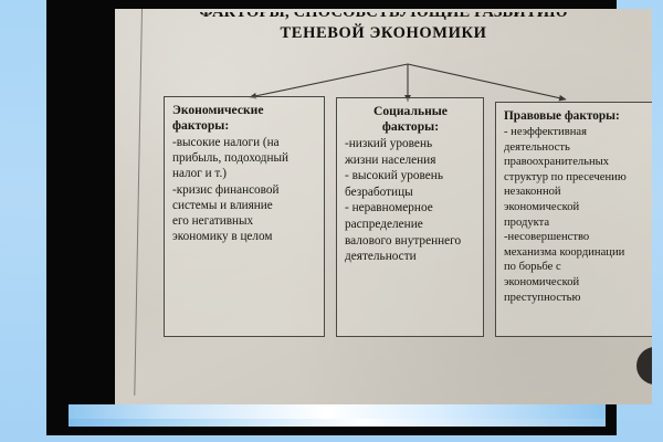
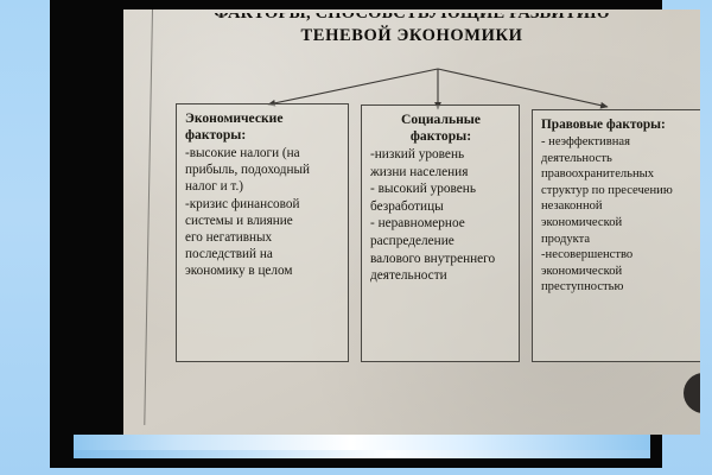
  ФАКТОРЫ, СПОСОБСТВУЮЩИЕ РАЗВИТИЮ
  ТЕНЕВОЙ ЭКОНОМИКИ
  Экономические факторы:
  -высокие налоги (на
  прибыль, подоходный
  налог и т.)
  -кризис финансовой
  системы и влияние
  его негативных
+ последствий на
  экономику в целом
  Социальные факторы:
  -низкий уровень
  жизни населения
  - высокий уровень
  безработицы
  - неравномерное
  распределение
  валового внутреннего
  деятельности
  Правовые факторы:
  - неэффективная
  деятельность
  правоохранительных
  структур по пресечению
  незаконной
  экономической
  продукта
  -несовершенство
- механизма координации
- по борьбе с
  экономической
  преступностью
